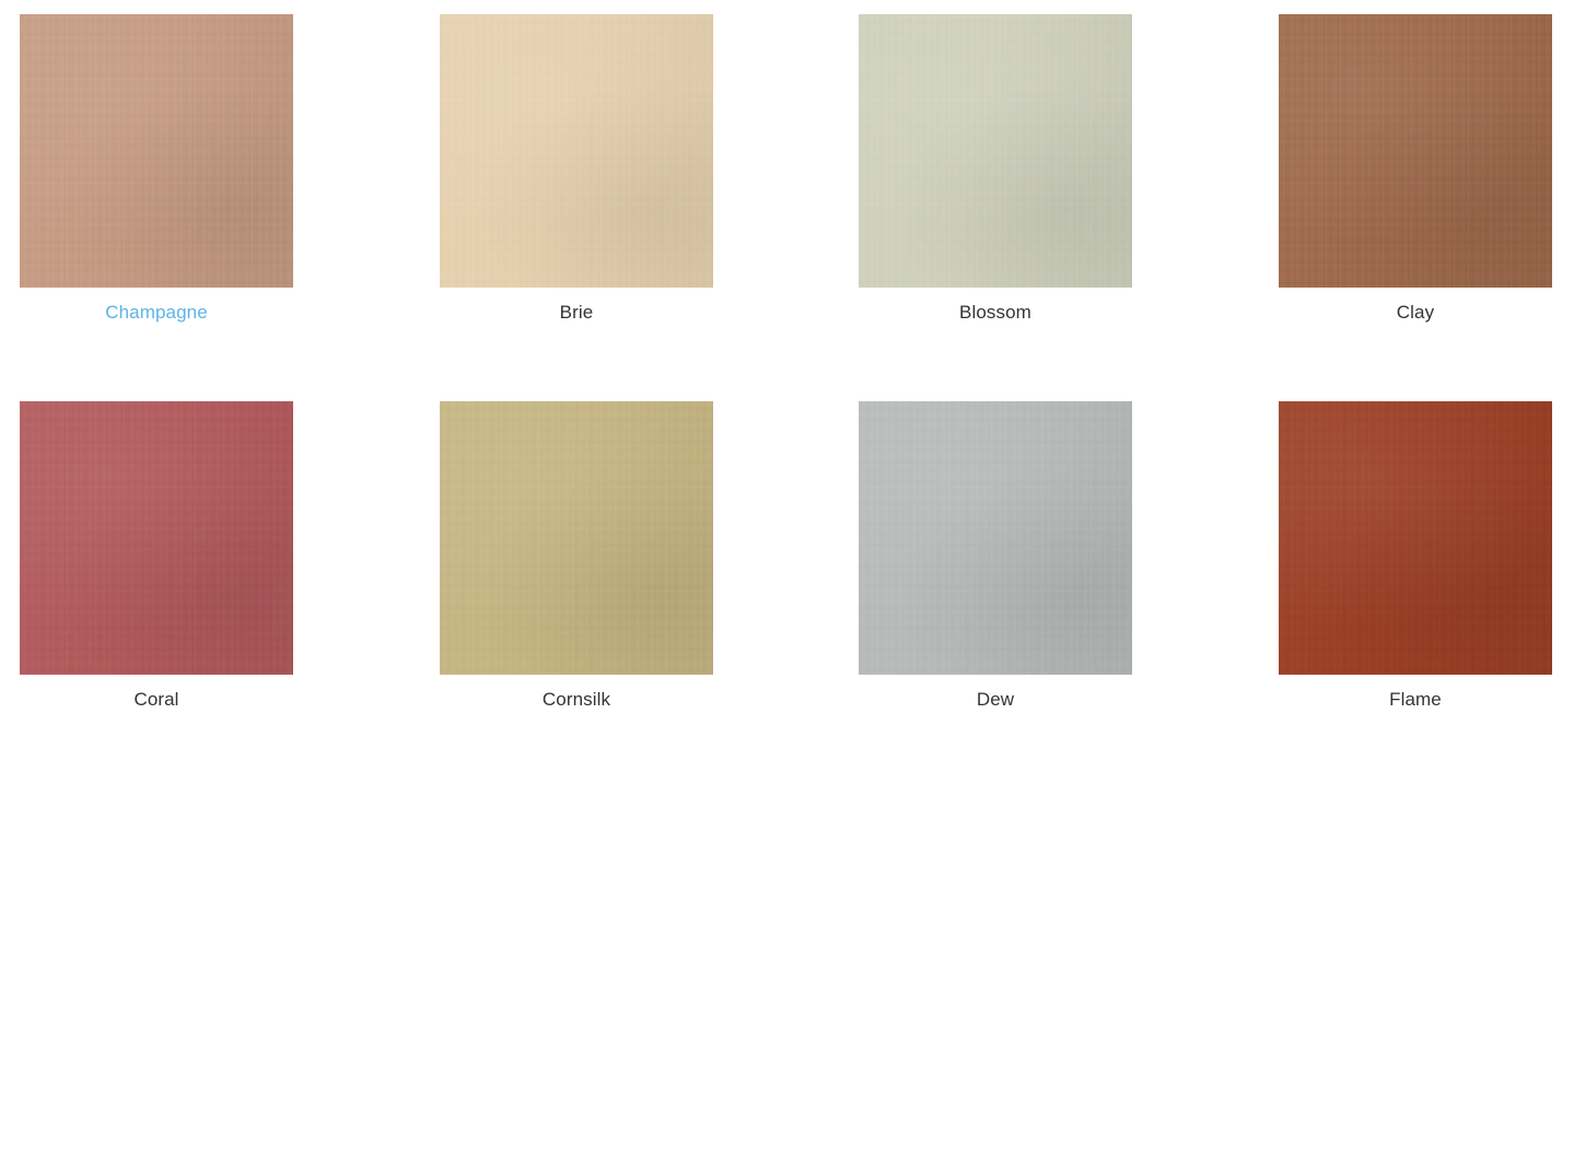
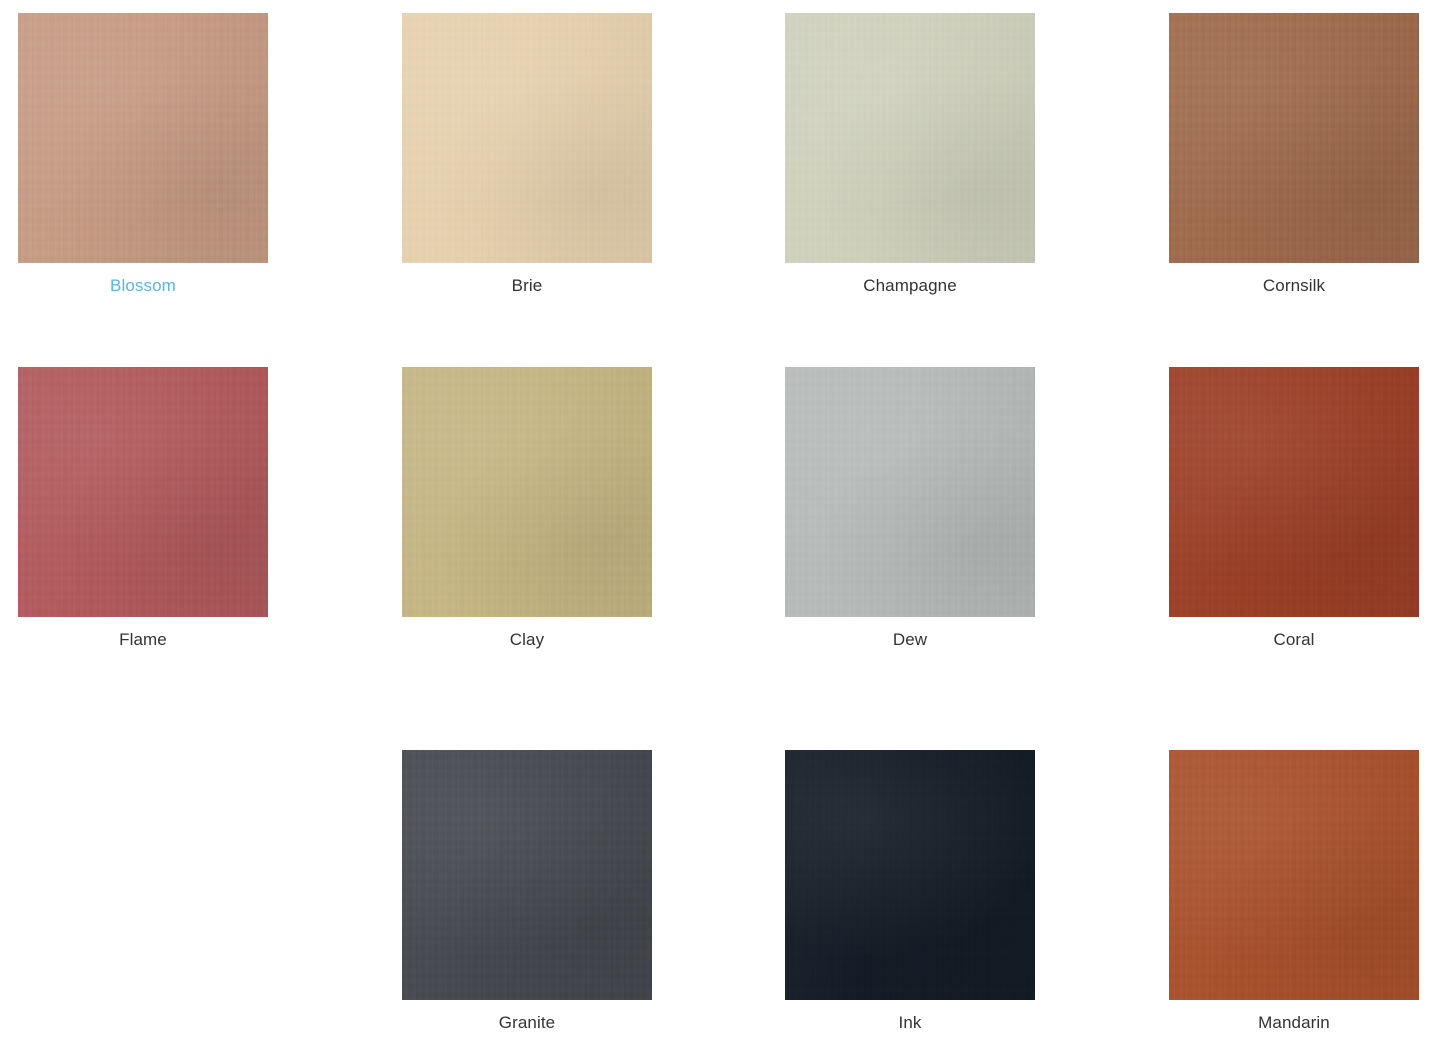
- Champagne
+ Blossom
  Brie
- Blossom
+ Champagne
- Clay
+ Cornsilk
- Coral
+ Flame
- Cornsilk
+ Clay
  Dew
- Flame
+ Coral
+ Granite
+ Ink
+ Mandarin
